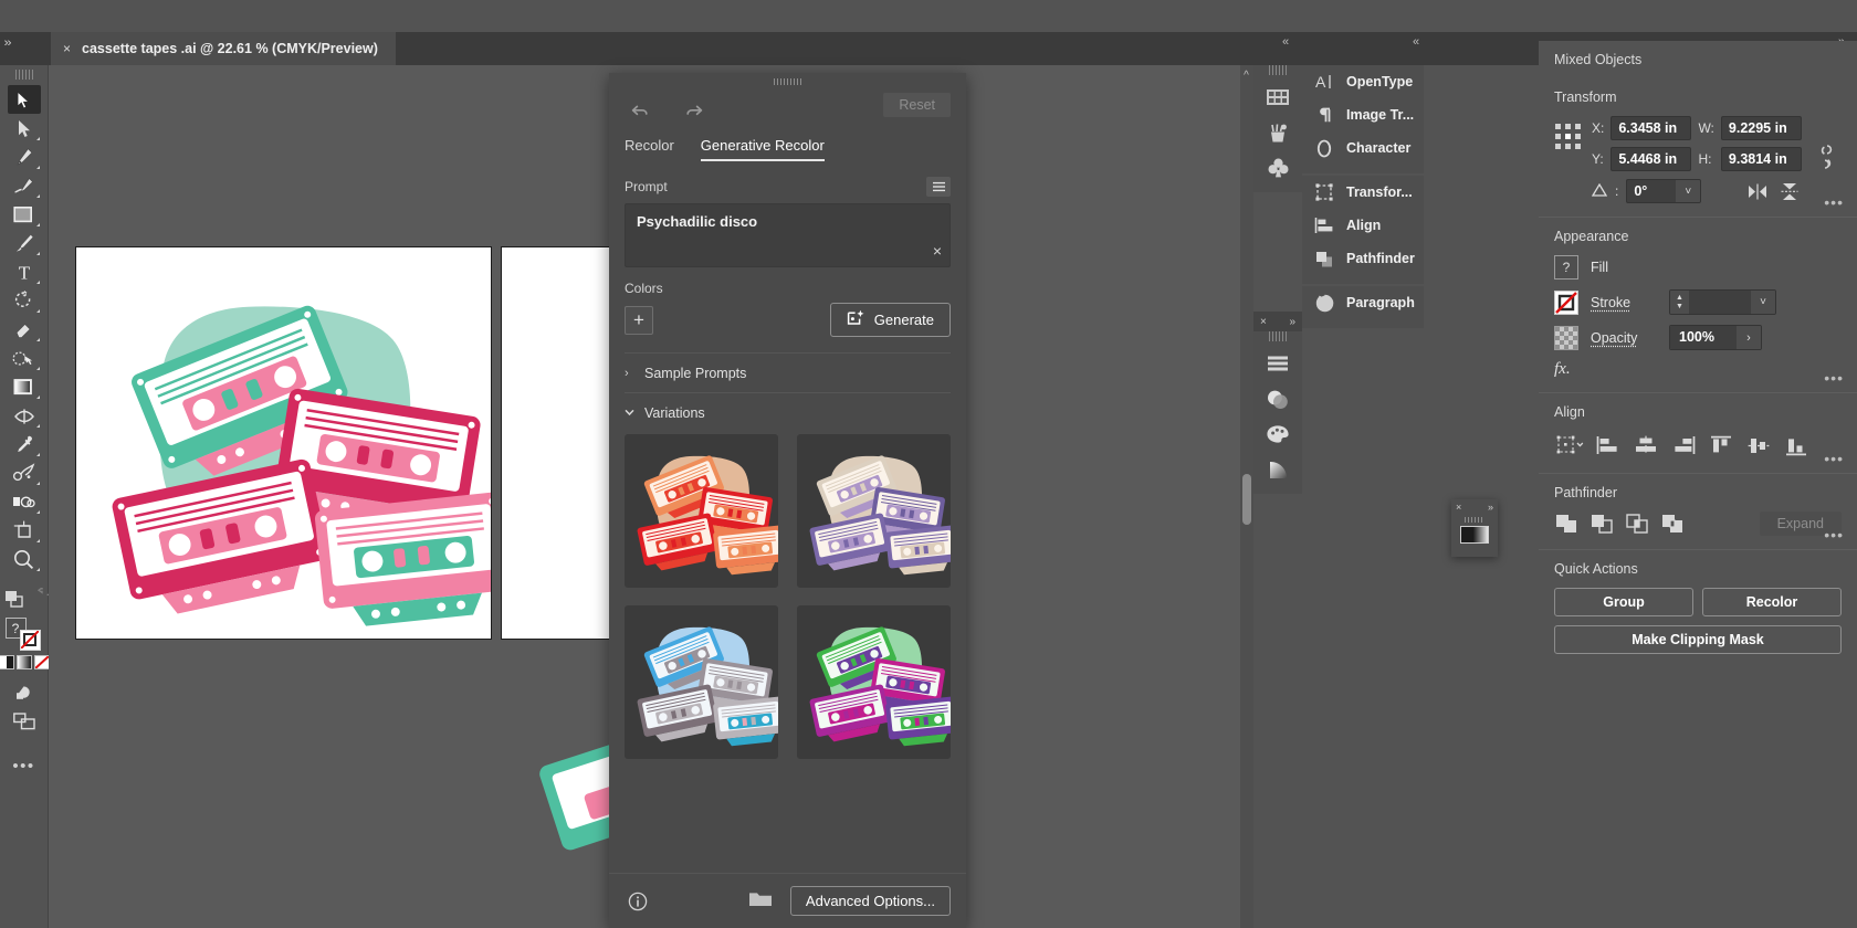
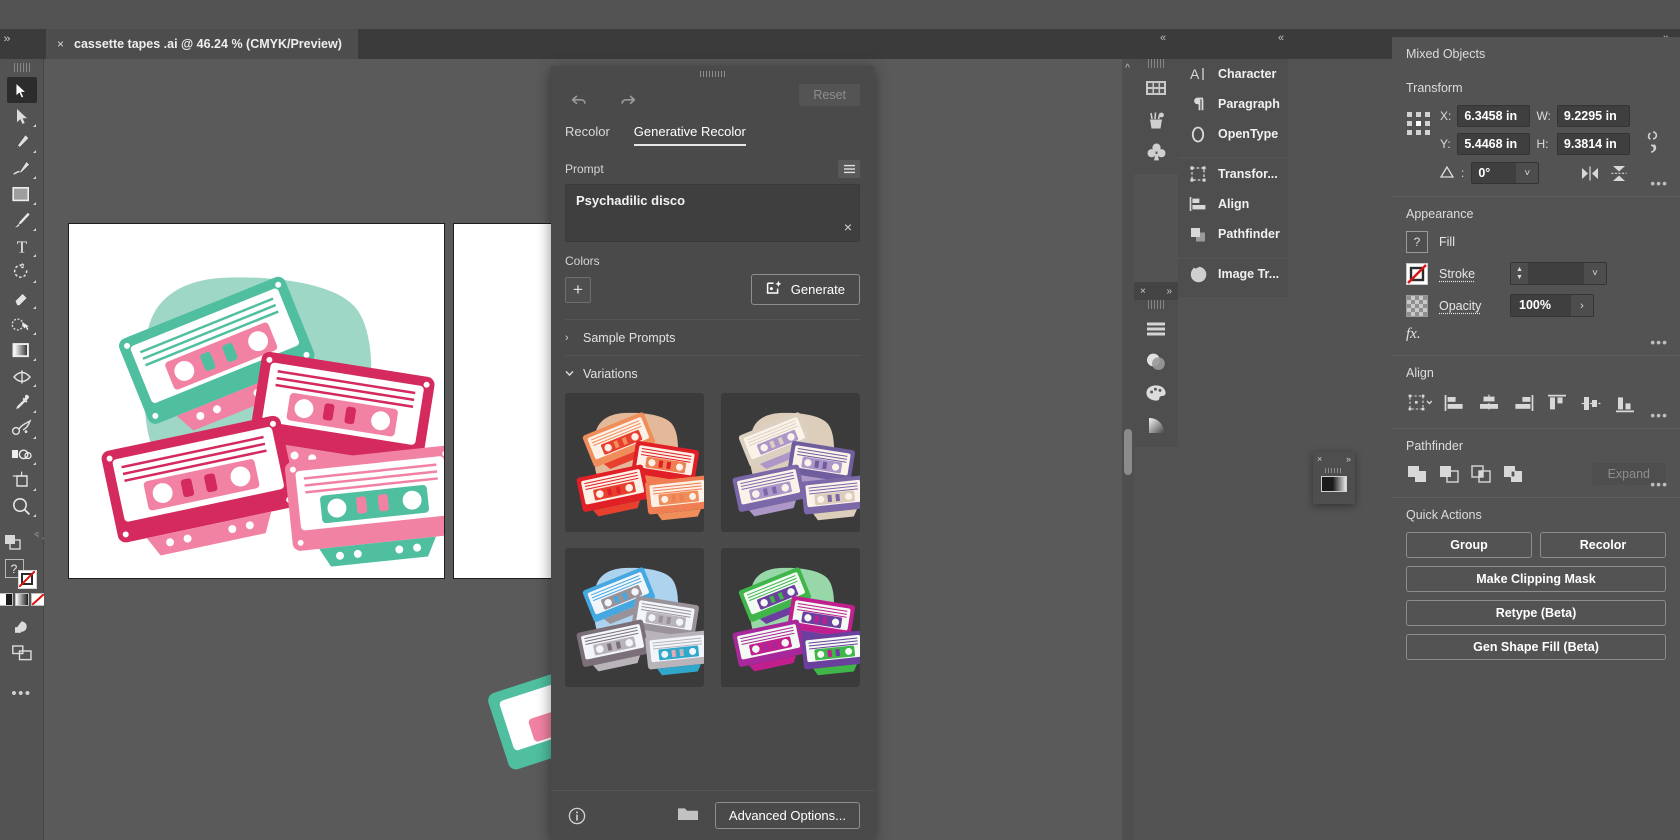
  »
  ×
- cassette tapes .ai @ 22.61 % (CMYK/Preview)
+ cassette tapes .ai @ 46.24 % (CMYK/Preview)
  «
  «
  T
  ?
  •••
  ^
  Reset
  Recolor
  Generative Recolor
  Prompt
  Psychadilic disco
  ×
  Colors
  +
  Generate
  ›
  Sample Prompts
  Variations
  Advanced Options...
  ×
  »
  A
- OpenType
+ Character
- Image Tr...
+ Paragraph
- Character
+ OpenType
  Transfor...
  Align
  Pathfinder
- Paragraph
+ Image Tr...
  ×
  »
  Mixed Objects
  Transform
  X:
  6.3458 in
  W:
  9.2295 in
  Y:
  5.4468 in
  H:
  9.3814 in
  :
  0°
  ˅
  •••
  Appearance
  ?
  Fill
  Stroke
  ˅
  Opacity
  100%
  ›
  fx.
  •••
  Align
  •••
  Pathfinder
  Expand
  •••
  Quick Actions
  Group
  Recolor
  Make Clipping Mask
+ Retype (Beta)
+ Gen Shape Fill (Beta)
